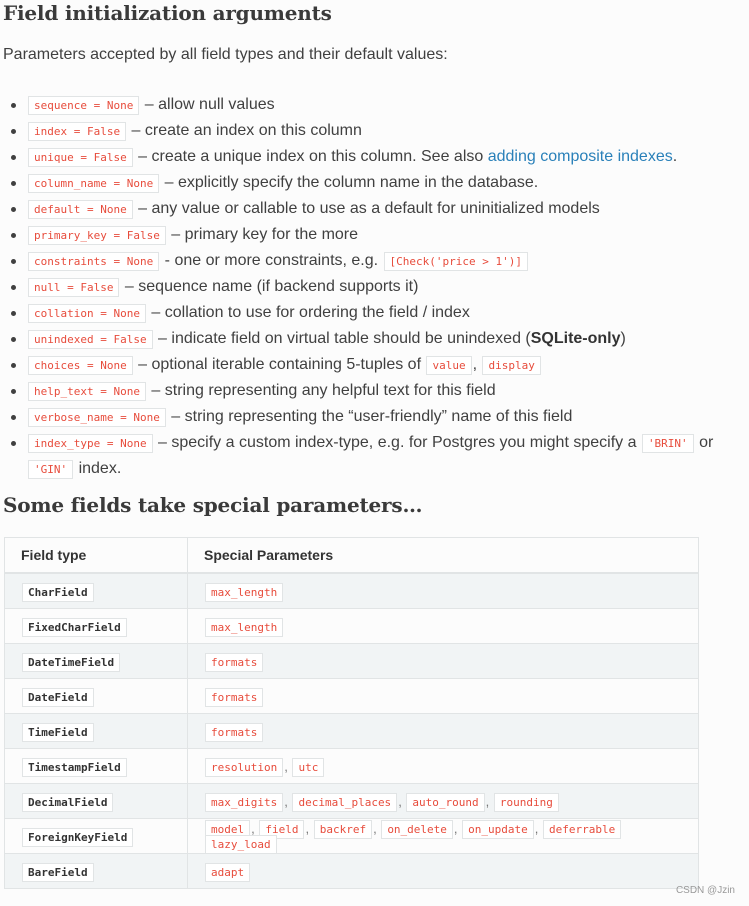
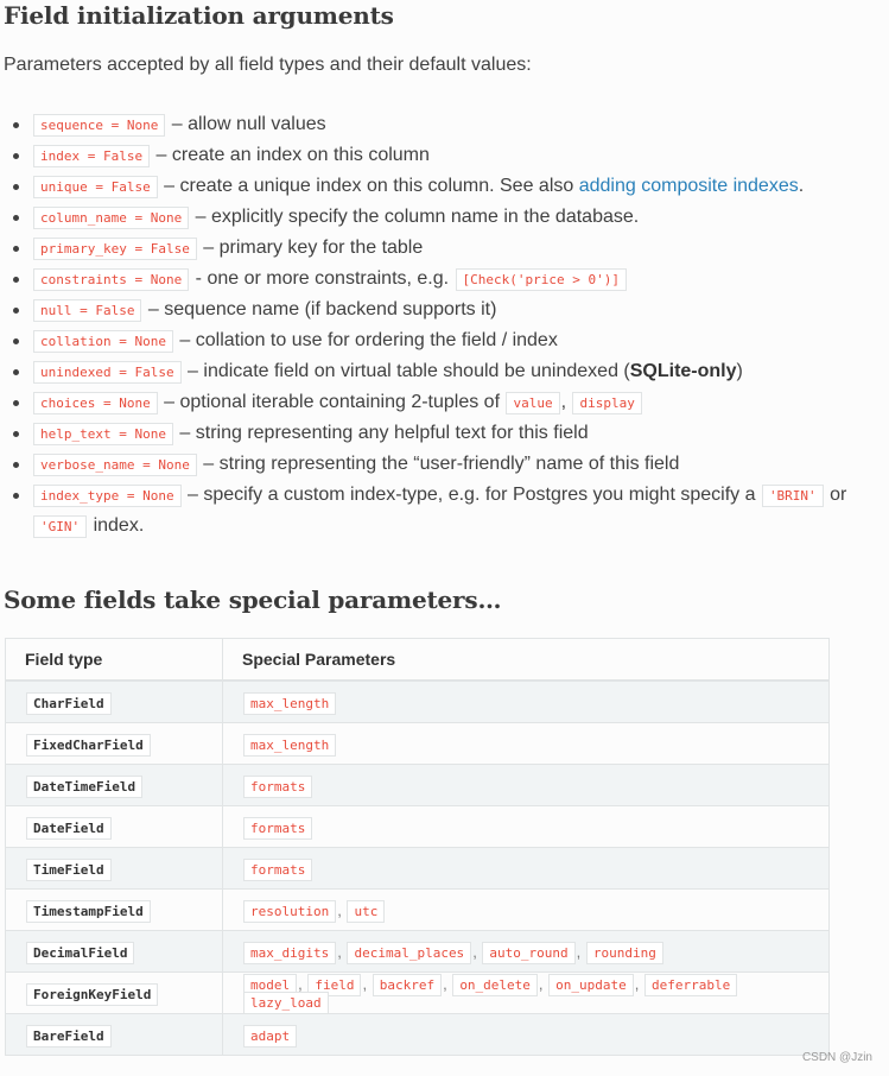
  Field initialization arguments
  Parameters accepted by all field types and their default values:
  sequence = None – allow null values
  index = False – create an index on this column
  unique = False – create a unique index on this column. See also adding composite indexes.
  column_name = None – explicitly specify the column name in the database.
- default = None – any value or callable to use as a default for uninitialized models
- primary_key = False – primary key for the more
+ primary_key = False – primary key for the table
- constraints = None - one or more constraints, e.g. [Check('price > 1')]
+ constraints = None - one or more constraints, e.g. [Check('price > 0')]
  null = False – sequence name (if backend supports it)
  collation = None – collation to use for ordering the field / index
  unindexed = False – indicate field on virtual table should be unindexed (SQLite-only)
- choices = None – optional iterable containing 5-tuples of value , display
+ choices = None – optional iterable containing 2-tuples of value , display
  help_text = None – string representing any helpful text for this field
  verbose_name = None – string representing the “user-friendly” name of this field
  index_type = None – specify a custom index-type, e.g. for Postgres you might specify a 'BRIN' or 'GIN' index.
  Some fields take special parameters…
  Field type	Special Parameters
  CharField	max_length
  FixedCharField	max_length
  DateTimeField	formats
  DateField	formats
  TimeField	formats
  TimestampField	resolution , utc
  DecimalField	max_digits , decimal_places , auto_round , rounding
  ForeignKeyField	model , field , backref , on_delete , on_update , deferrable lazy_load
  BareField	adapt
  CSDN @Jzin
